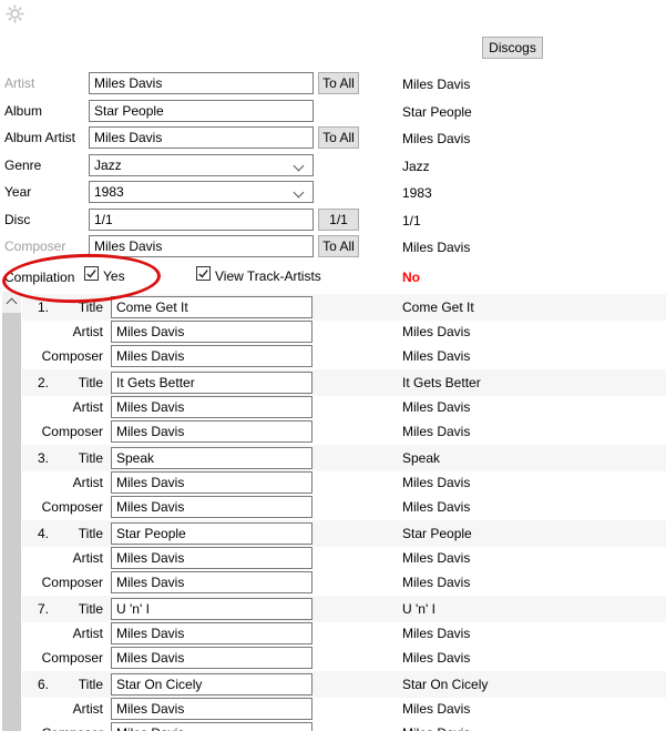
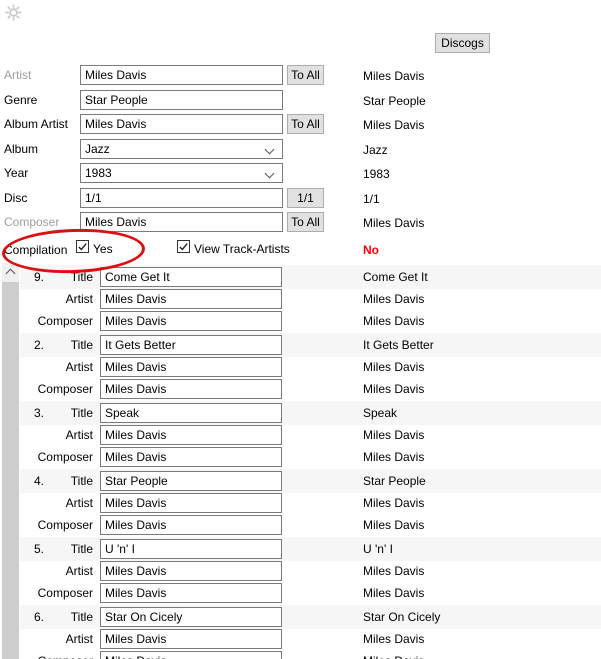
  Discogs
  Artist
  Miles Davis
  To All
  Miles Davis
- Album
+ Genre
  Star People
  Star People
  Album Artist
  Miles Davis
  To All
  Miles Davis
- Genre
+ Album
  Jazz
  Jazz
  Year
  1983
  1983
  Disc
  1/1
  1/1
  1/1
  Composer
  Miles Davis
  To All
  Miles Davis
  Compilation
  Yes
  View Track-Artists
  No
- 1.
+ 9.
  Title
  Come Get It
  Come Get It
  Artist
  Miles Davis
  Miles Davis
  Composer
  Miles Davis
  Miles Davis
  2.
  Title
  It Gets Better
  It Gets Better
  Artist
  Miles Davis
  Miles Davis
  Composer
  Miles Davis
  Miles Davis
  3.
  Title
  Speak
  Speak
  Artist
  Miles Davis
  Miles Davis
  Composer
  Miles Davis
  Miles Davis
  4.
  Title
  Star People
  Star People
  Artist
  Miles Davis
  Miles Davis
  Composer
  Miles Davis
  Miles Davis
- 7.
+ 5.
  Title
  U 'n' I
  U 'n' I
  Artist
  Miles Davis
  Miles Davis
  Composer
  Miles Davis
  Miles Davis
  6.
  Title
  Star On Cicely
  Star On Cicely
  Artist
  Miles Davis
  Miles Davis
